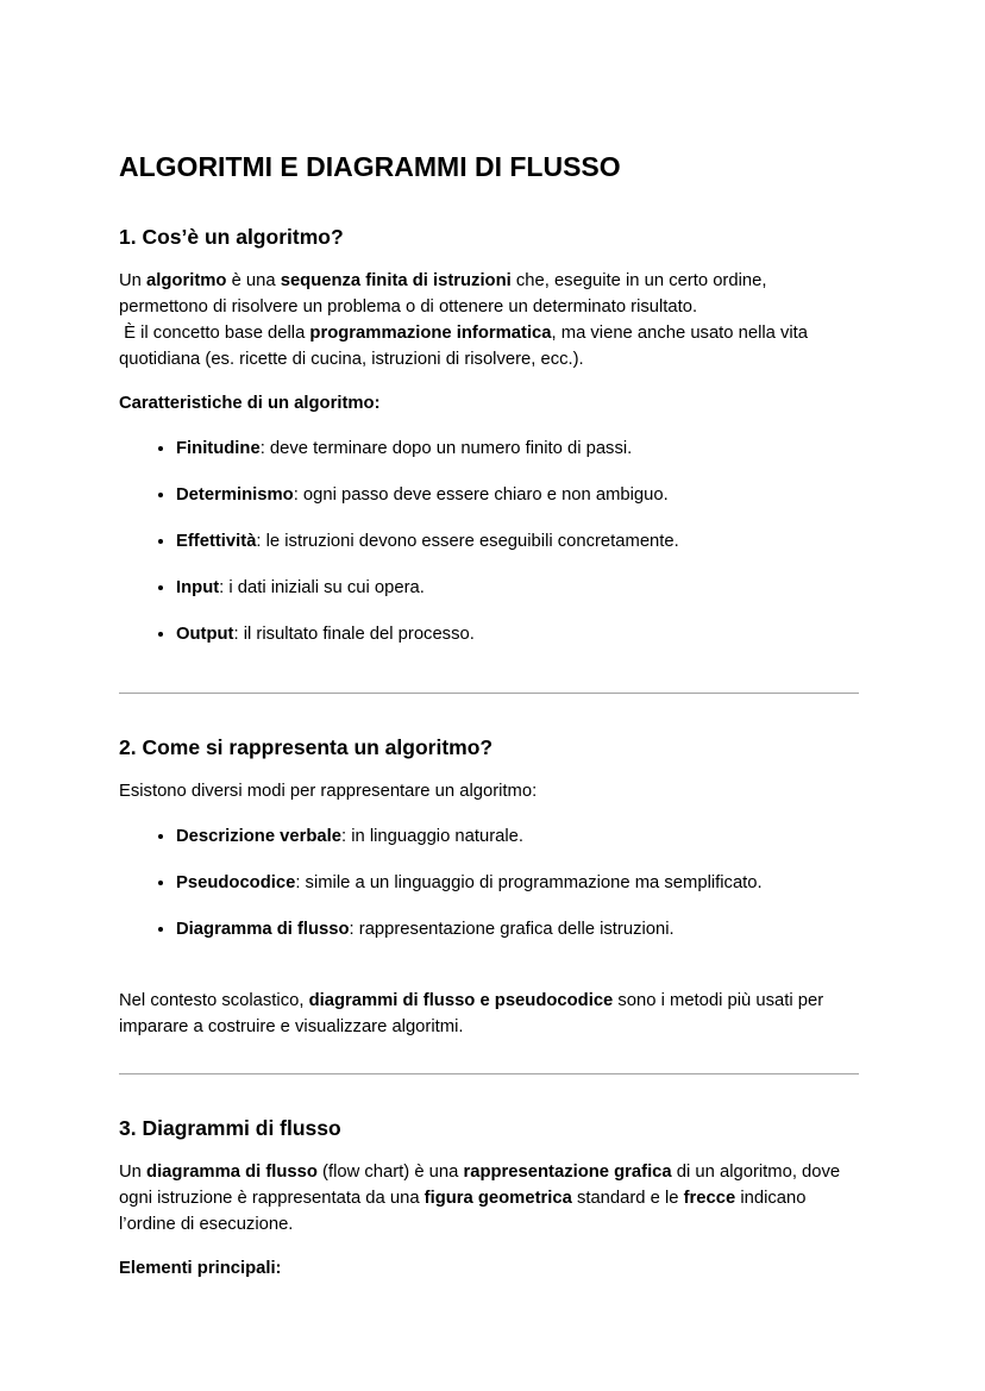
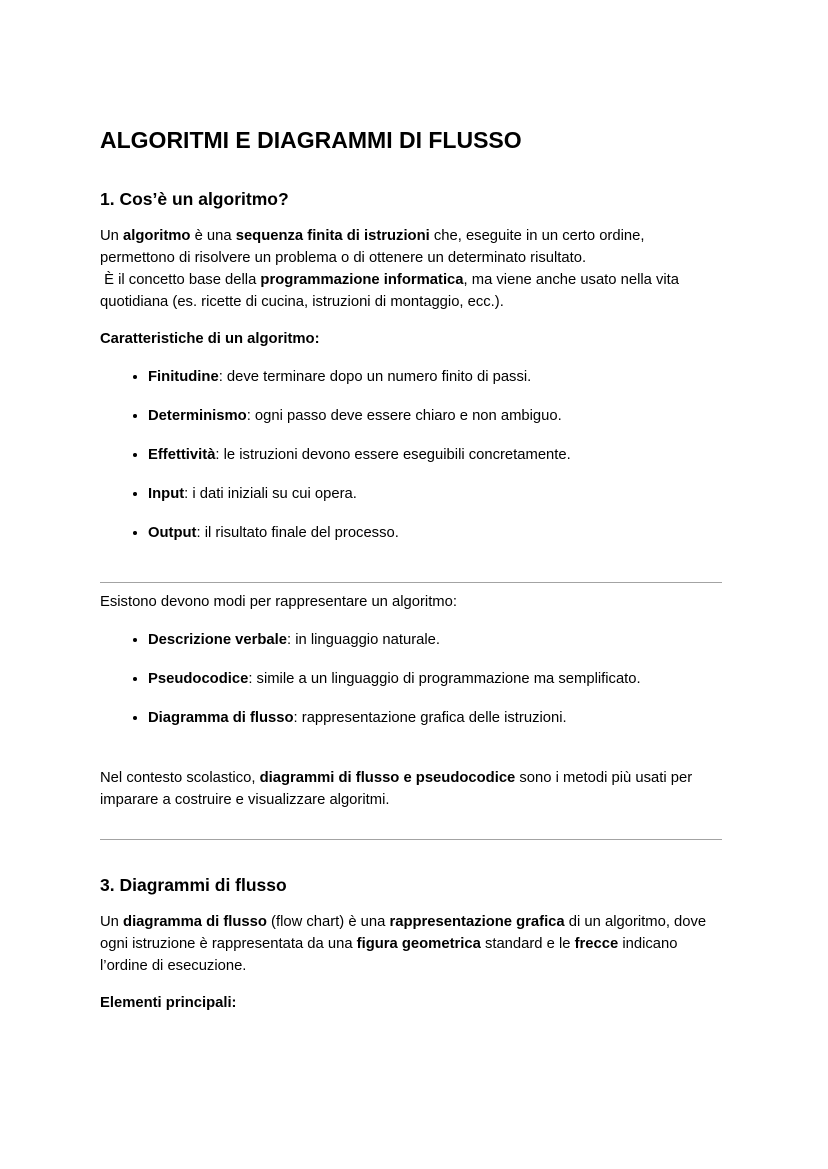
  ALGORITMI E DIAGRAMMI DI FLUSSO
  1. Cos’è un algoritmo?
  Un algoritmo è una sequenza finita di istruzioni che, eseguite in un certo ordine, permettono di risolvere un problema o di ottenere un determinato risultato.
- È il concetto base della programmazione informatica, ma viene anche usato nella vita quotidiana (es. ricette di cucina, istruzioni di risolvere, ecc.).
+ È il concetto base della programmazione informatica, ma viene anche usato nella vita quotidiana (es. ricette di cucina, istruzioni di montaggio, ecc.).
  Caratteristiche di un algoritmo:
  Finitudine: deve terminare dopo un numero finito di passi.
  Determinismo: ogni passo deve essere chiaro e non ambiguo.
  Effettività: le istruzioni devono essere eseguibili concretamente.
  Input: i dati iniziali su cui opera.
  Output: il risultato finale del processo.
- 2. Come si rappresenta un algoritmo?
- Esistono diversi modi per rappresentare un algoritmo:
+ Esistono devono modi per rappresentare un algoritmo:
  Descrizione verbale: in linguaggio naturale.
  Pseudocodice: simile a un linguaggio di programmazione ma semplificato.
  Diagramma di flusso: rappresentazione grafica delle istruzioni.
  Nel contesto scolastico, diagrammi di flusso e pseudocodice sono i metodi più usati per imparare a costruire e visualizzare algoritmi.
  3. Diagrammi di flusso
  Un diagramma di flusso (flow chart) è una rappresentazione grafica di un algoritmo, dove ogni istruzione è rappresentata da una figura geometrica standard e le frecce indicano l’ordine di esecuzione.
  Elementi principali:
